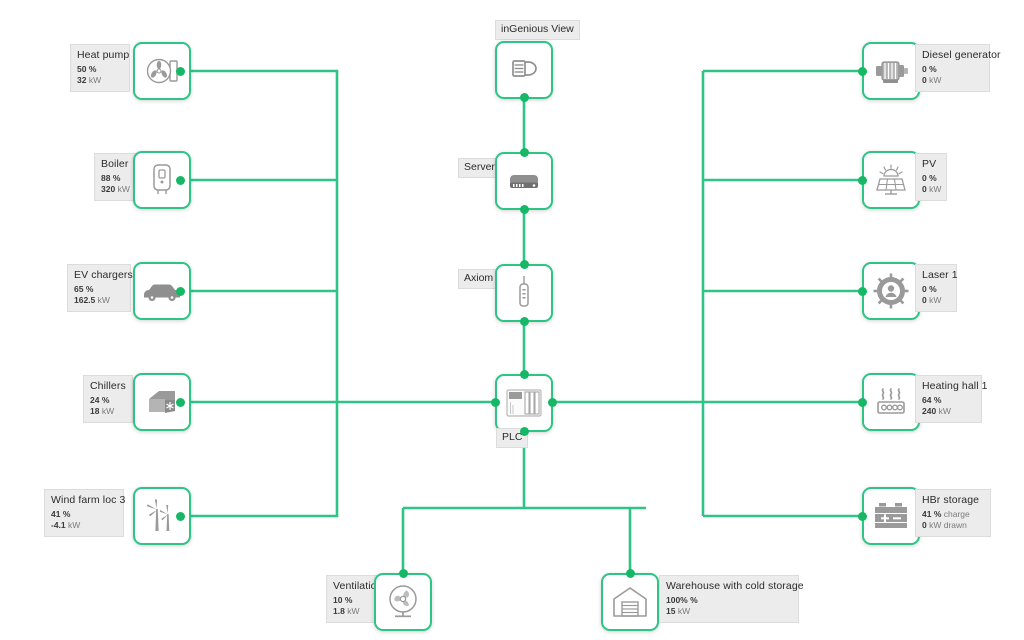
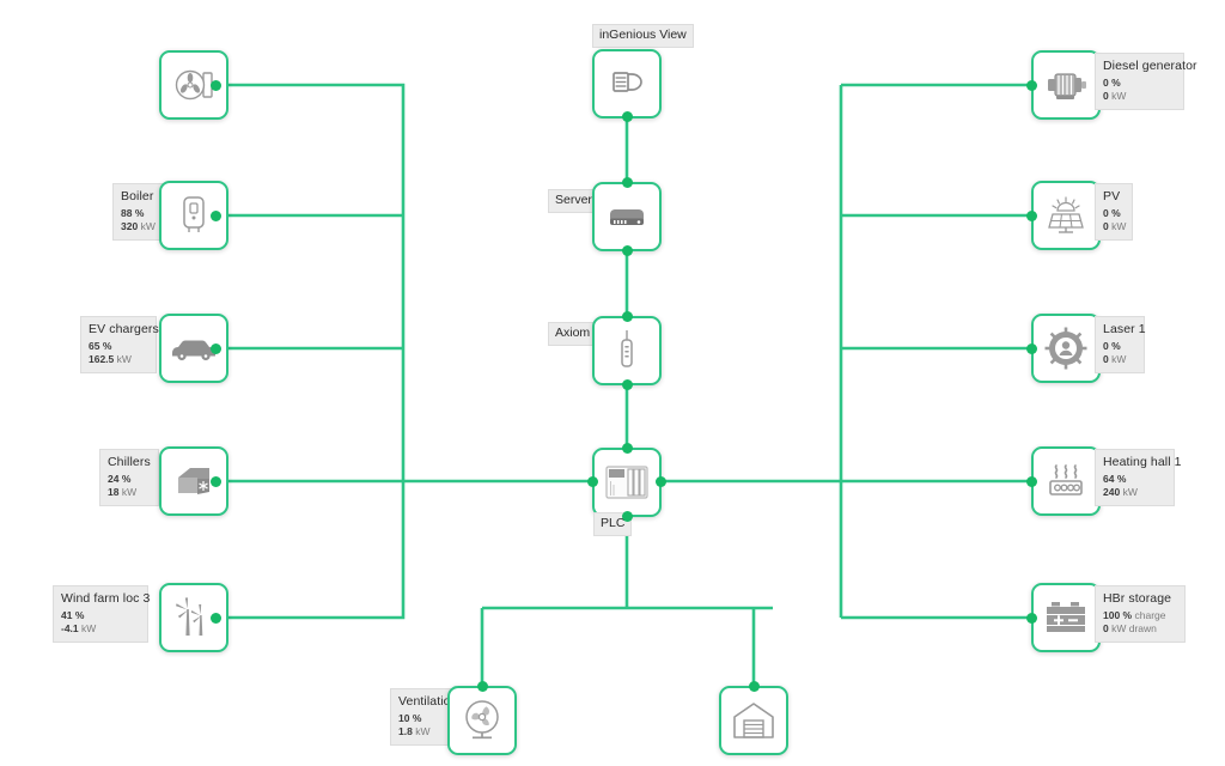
  inGenious View
  Server
  Axiom
  PLC
- Heat pump
- 50 %
- 32 kW
  Boiler
  88 %
  320 kW
  EV chargers
  65 %
  162.5 kW
  Chillers
  24 %
  18 kW
  Wind farm loc 3
  41 %
  -4.1 kW
  Diesel generator
  0 %
  0 kW
  PV
  0 %
  0 kW
  Laser 1
  0 %
  0 kW
  Heating hall 1
  64 %
  240 kW
  HBr storage
- 41 % charge
+ 100 % charge
  0 kW drawn
  Ventilati
  10 %
  1.8 kW
- Warehouse with cold storage
- 100% %
- 15 kW
